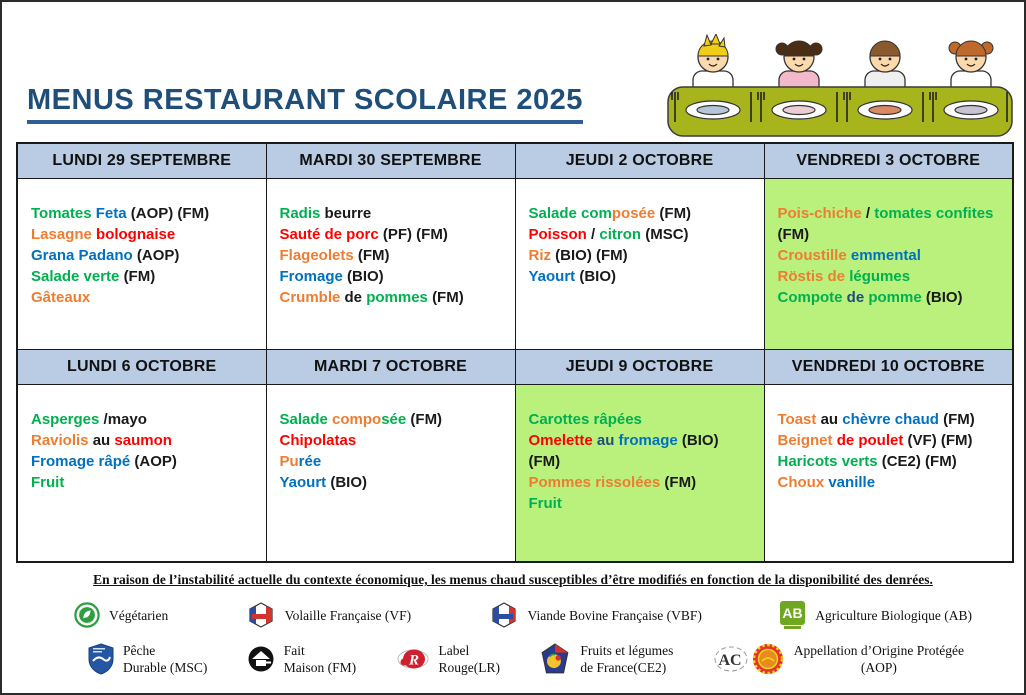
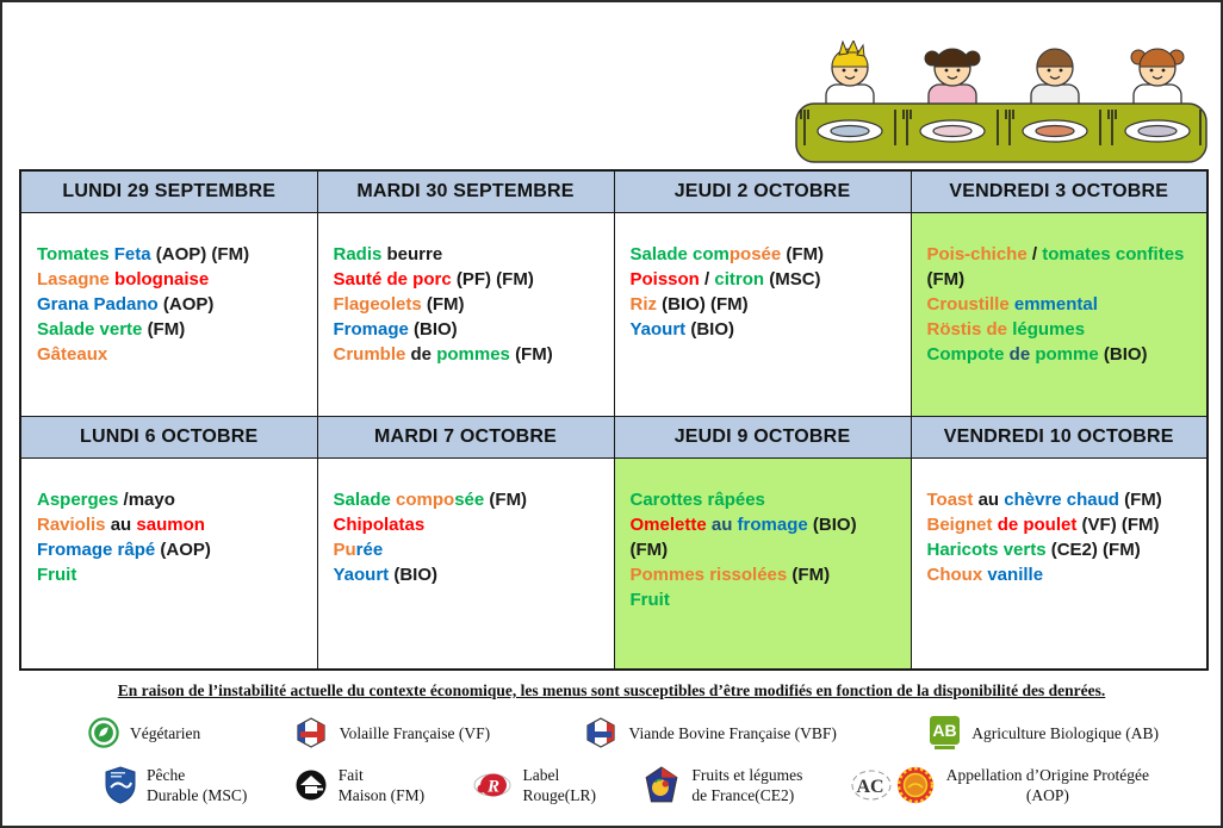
- MENUS RESTAURANT SCOLAIRE 2025
  LUNDI 29 SEPTEMBRE	MARDI 30 SEPTEMBRE	JEUDI 2 OCTOBRE	VENDREDI 3 OCTOBRE
  Tomates Feta (AOP) (FM)Lasagne bolognaiseGrana Padano (AOP)Salade verte (FM)Gâteaux	Radis beurreSauté de porc (PF) (FM)Flageolets (FM)Fromage (BIO)Crumble de pommes (FM)	Salade composée (FM)Poisson / citron (MSC)Riz (BIO) (FM)Yaourt (BIO)	Pois-chiche / tomates confites (FM)Croustille emmentalRöstis de légumesCompote de pomme (BIO)
  LUNDI 6 OCTOBRE	MARDI 7 OCTOBRE	JEUDI 9 OCTOBRE	VENDREDI 10 OCTOBRE
  Asperges /mayoRaviolis au saumonFromage râpé (AOP)Fruit	Salade composée (FM)ChipolatasPuréeYaourt (BIO)	Carottes râpéesOmelette au fromage (BIO)(FM)Pommes rissolées (FM)Fruit	Toast au chèvre chaud (FM)Beignet de poulet (VF) (FM)Haricots verts (CE2) (FM)Choux vanille
- En raison de l’instabilité actuelle du contexte économique, les menus chaud susceptibles d’être modifiés en fonction de la disponibilité des denrées.
+ En raison de l’instabilité actuelle du contexte économique, les menus sont susceptibles d’être modifiés en fonction de la disponibilité des denrées.
  Végétarien
  Volaille Française (VF)
  Viande Bovine Française (VBF)
  AB
  Agriculture Biologique (AB)
  Pêche
  Durable (MSC)
  Fait
  Maison (FM)
  R
  Label
  Rouge(LR)
  Fruits et légumes
  de France(CE2)
  AC
  Appellation d’Origine Protégée
  (AOP)
